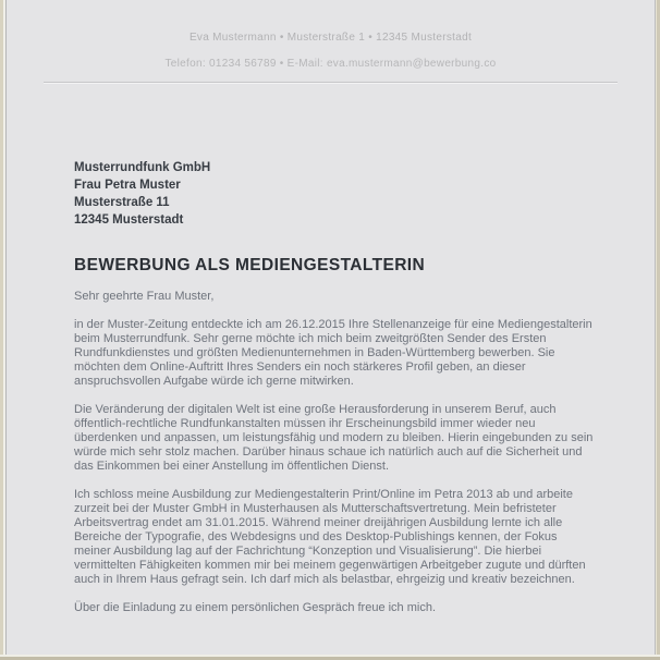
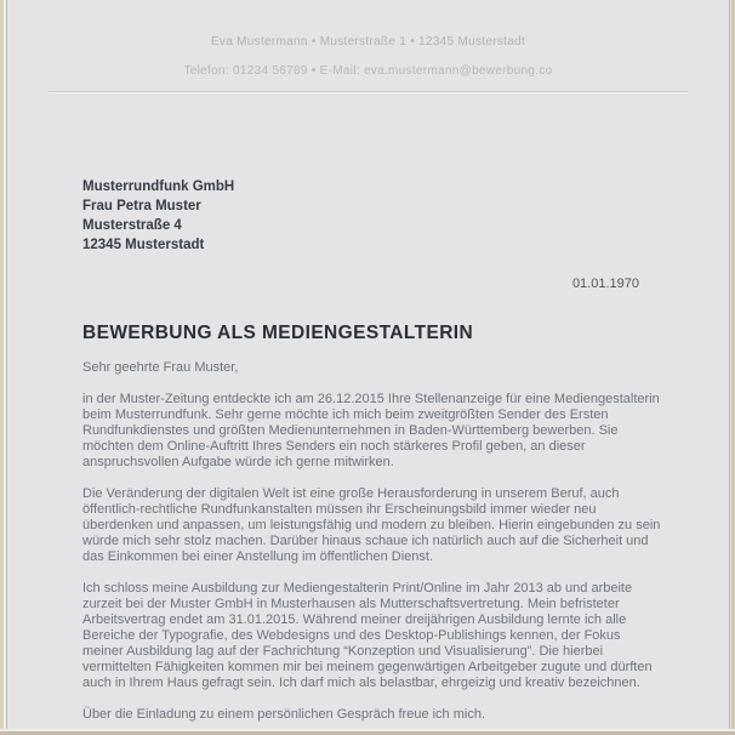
  Eva Mustermann • Musterstraße 1 • 12345 Musterstadt
  Telefon: 01234 56789 • E-Mail: eva.mustermann@bewerbung.co
  Musterrundfunk GmbH
  Frau Petra Muster
- Musterstraße 11
+ Musterstraße 4
  12345 Musterstadt
+ 01.01.1970
  BEWERBUNG ALS MEDIENGESTALTERIN
  Sehr geehrte Frau Muster,
  in der Muster-Zeitung entdeckte ich am 26.12.2015 Ihre Stellenanzeige für eine Mediengestalterin beim Musterrundfunk. Sehr gerne möchte ich mich beim zweitgrößten Sender des Ersten Rundfunkdienstes und größten Medienunternehmen in Baden-Württemberg bewerben. Sie möchten dem Online-Auftritt Ihres Senders ein noch stärkeres Profil geben, an dieser anspruchsvollen Aufgabe würde ich gerne mitwirken.
  Die Veränderung der digitalen Welt ist eine große Herausforderung in unserem Beruf, auch öffentlich-rechtliche Rundfunkanstalten müssen ihr Erscheinungsbild immer wieder neu überdenken und anpassen, um leistungsfähig und modern zu bleiben. Hierin eingebunden zu sein würde mich sehr stolz machen. Darüber hinaus schaue ich natürlich auch auf die Sicherheit und das Einkommen bei einer Anstellung im öffentlichen Dienst.
- Ich schloss meine Ausbildung zur Mediengestalterin Print/Online im Petra 2013 ab und arbeite zurzeit bei der Muster GmbH in Musterhausen als Mutterschaftsvertretung. Mein befristeter Arbeitsvertrag endet am 31.01.2015. Während meiner dreijährigen Ausbildung lernte ich alle Bereiche der Typografie, des Webdesigns und des Desktop-Publishings kennen, der Fokus meiner Ausbildung lag auf der Fachrichtung “Konzeption und Visualisierung”. Die hierbei vermittelten Fähigkeiten kommen mir bei meinem gegenwärtigen Arbeitgeber zugute und dürften auch in Ihrem Haus gefragt sein. Ich darf mich als belastbar, ehrgeizig und kreativ bezeichnen.
+ Ich schloss meine Ausbildung zur Mediengestalterin Print/Online im Jahr 2013 ab und arbeite zurzeit bei der Muster GmbH in Musterhausen als Mutterschaftsvertretung. Mein befristeter Arbeitsvertrag endet am 31.01.2015. Während meiner dreijährigen Ausbildung lernte ich alle Bereiche der Typografie, des Webdesigns und des Desktop-Publishings kennen, der Fokus meiner Ausbildung lag auf der Fachrichtung “Konzeption und Visualisierung”. Die hierbei vermittelten Fähigkeiten kommen mir bei meinem gegenwärtigen Arbeitgeber zugute und dürften auch in Ihrem Haus gefragt sein. Ich darf mich als belastbar, ehrgeizig und kreativ bezeichnen.
  Über die Einladung zu einem persönlichen Gespräch freue ich mich.
